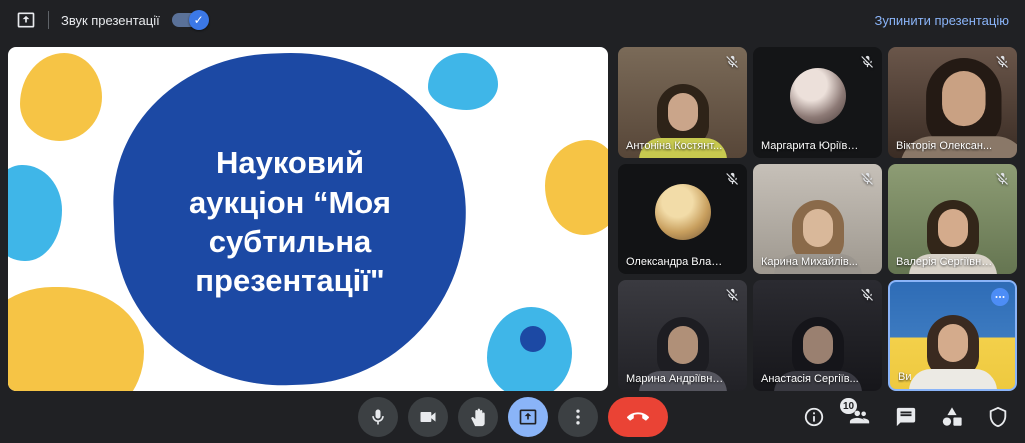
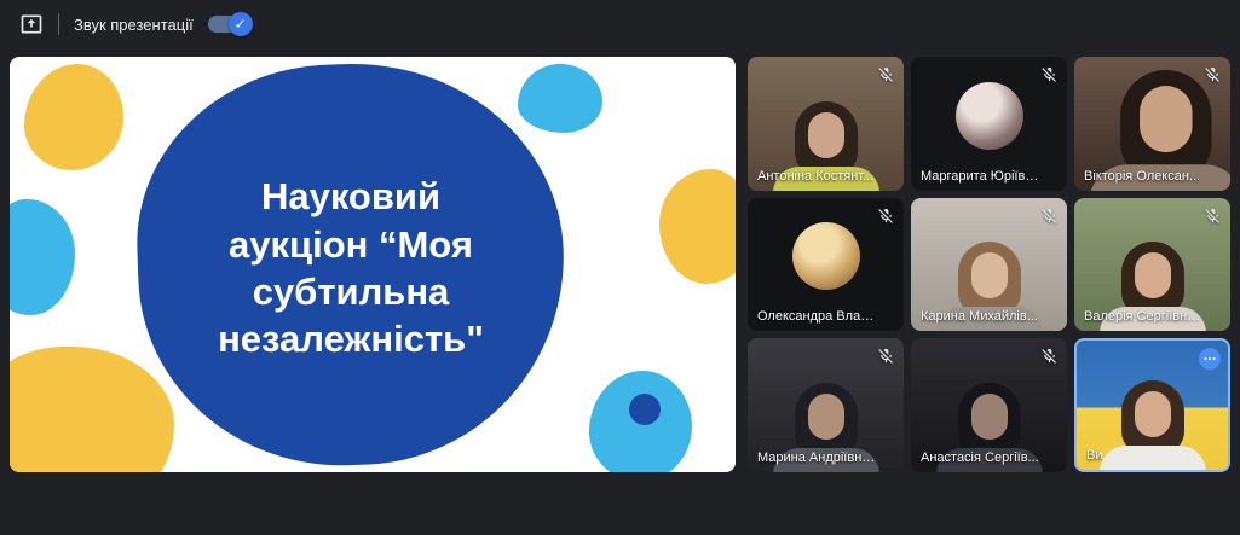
  Звук презентації
  ✓
- Зупинити презентацію
- Науковий аукціон “Моя субтильна презентації"
+ Науковий аукціон “Моя субтильна незалежність"
  Антоніна Костянт...
  Маргарита Юріївн..
  Вікторія Олексан...
  Олександра Влад..
  Карина Михайлів...
  Валерія Сергіївна...
  Марина Андріївна І
  Анастасія Сергіїв...
  Ви
- 10
